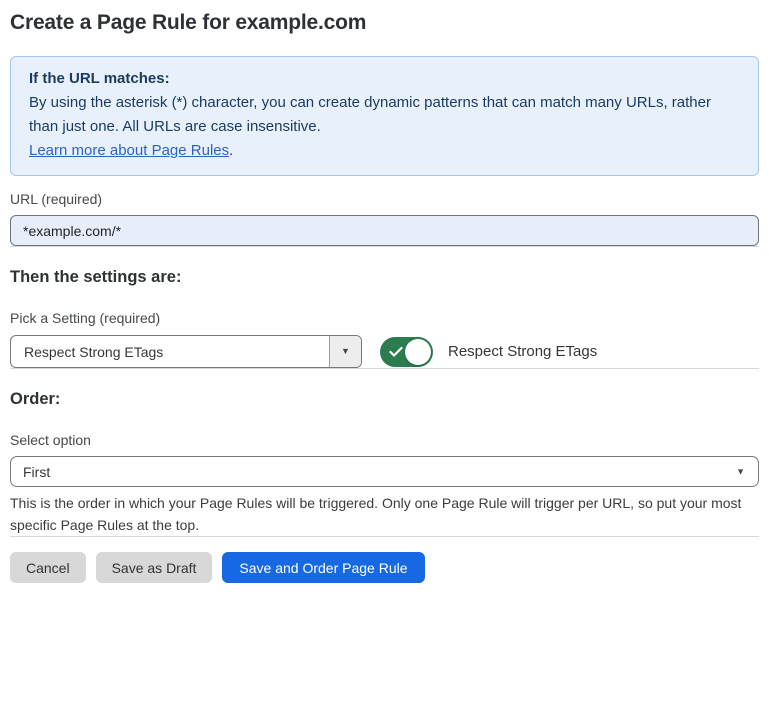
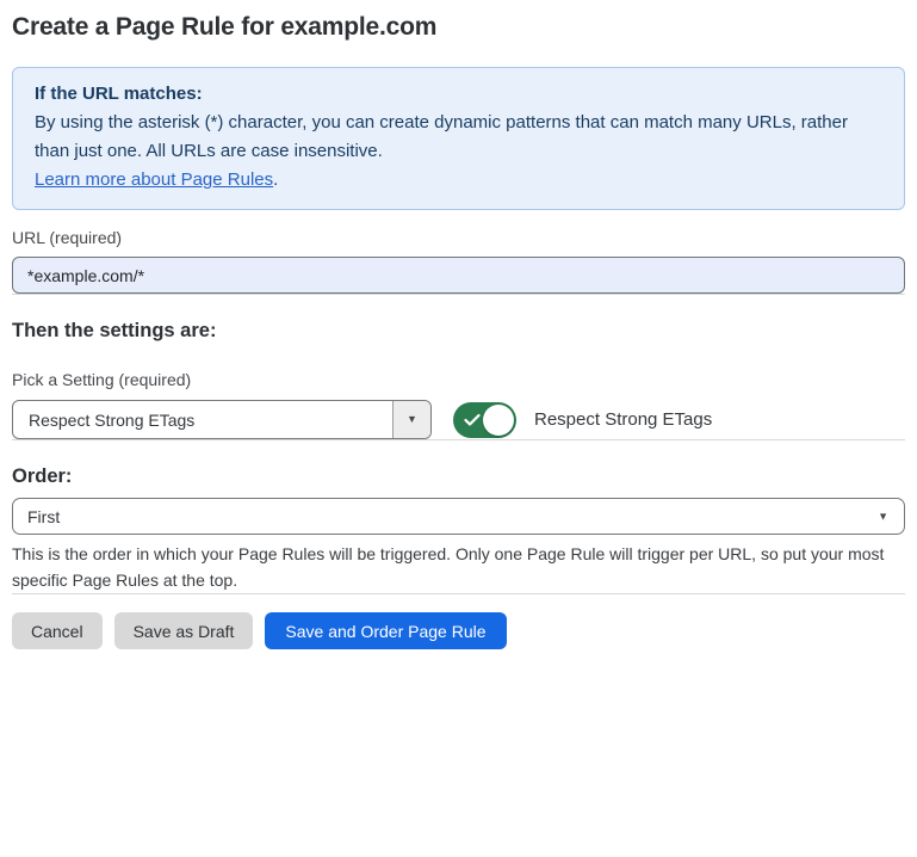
  Create a Page Rule for example.com
  If the URL matches:
  By using the asterisk (*) character, you can create dynamic patterns that can match many URLs, rather than just one. All URLs are case insensitive.
  Learn more about Page Rules.
  URL (required)
  *example.com/*
  Then the settings are:
  Pick a Setting (required)
  Respect Strong ETags
  ▼
  Respect Strong ETags
  Order:
- Select option
  First
  ▼
  This is the order in which your Page Rules will be triggered. Only one Page Rule will trigger per URL, so put your most specific Page Rules at the top.
  Cancel
  Save as Draft
  Save and Order Page Rule
